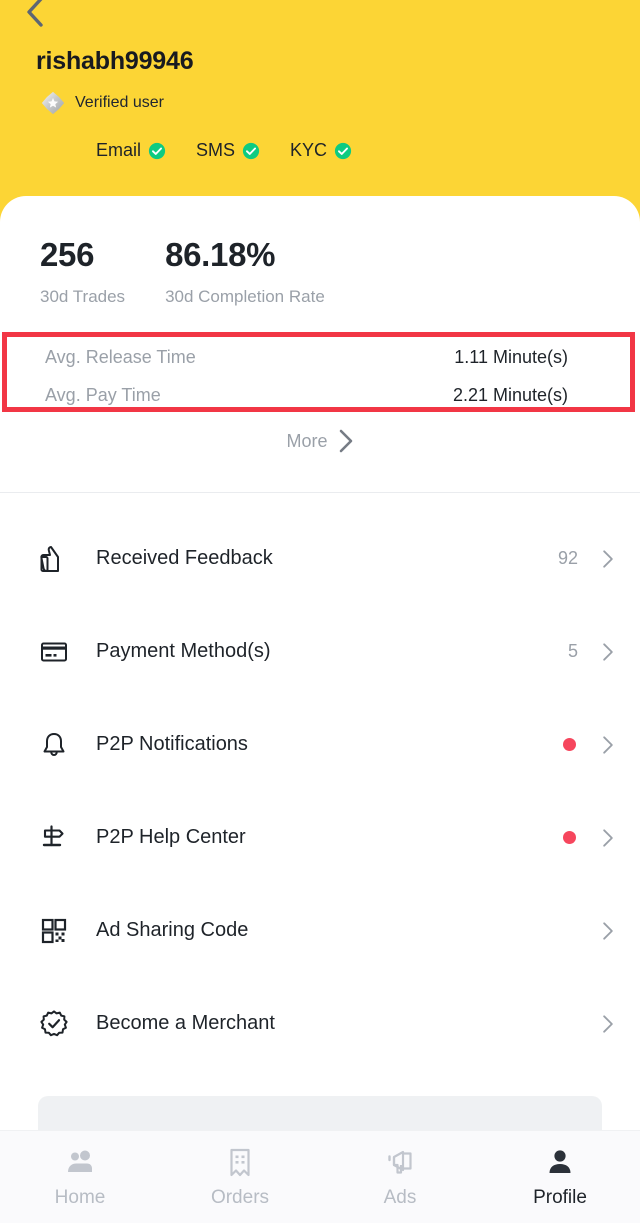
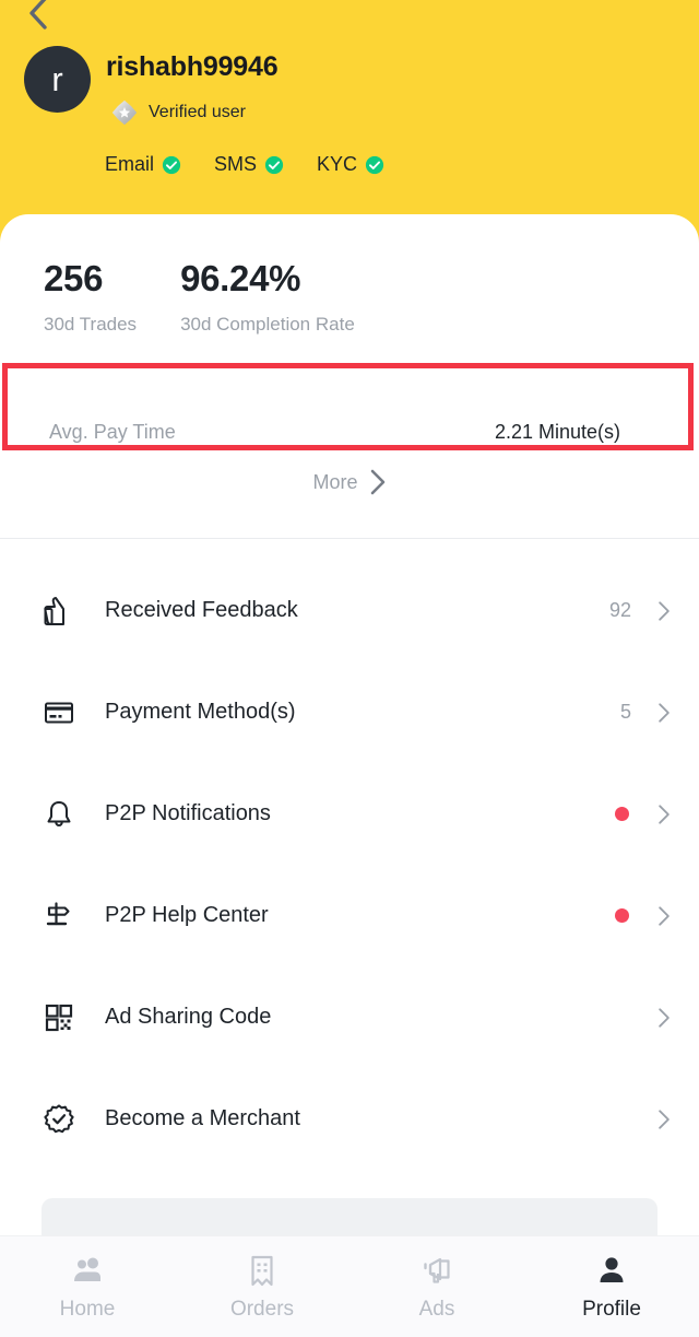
+ r
  rishabh99946
  Verified user
  Email
  SMS
  KYC
  256
  30d Trades
- 86.18%
+ 96.24%
  30d Completion Rate
- Avg. Release Time
- 1.11 Minute(s)
  Avg. Pay Time
  2.21 Minute(s)
  More
  Received Feedback
  92
  Payment Method(s)
  5
  P2P Notifications
  P2P Help Center
  Ad Sharing Code
  Become a Merchant
  Home
  Orders
  Ads
  Profile
